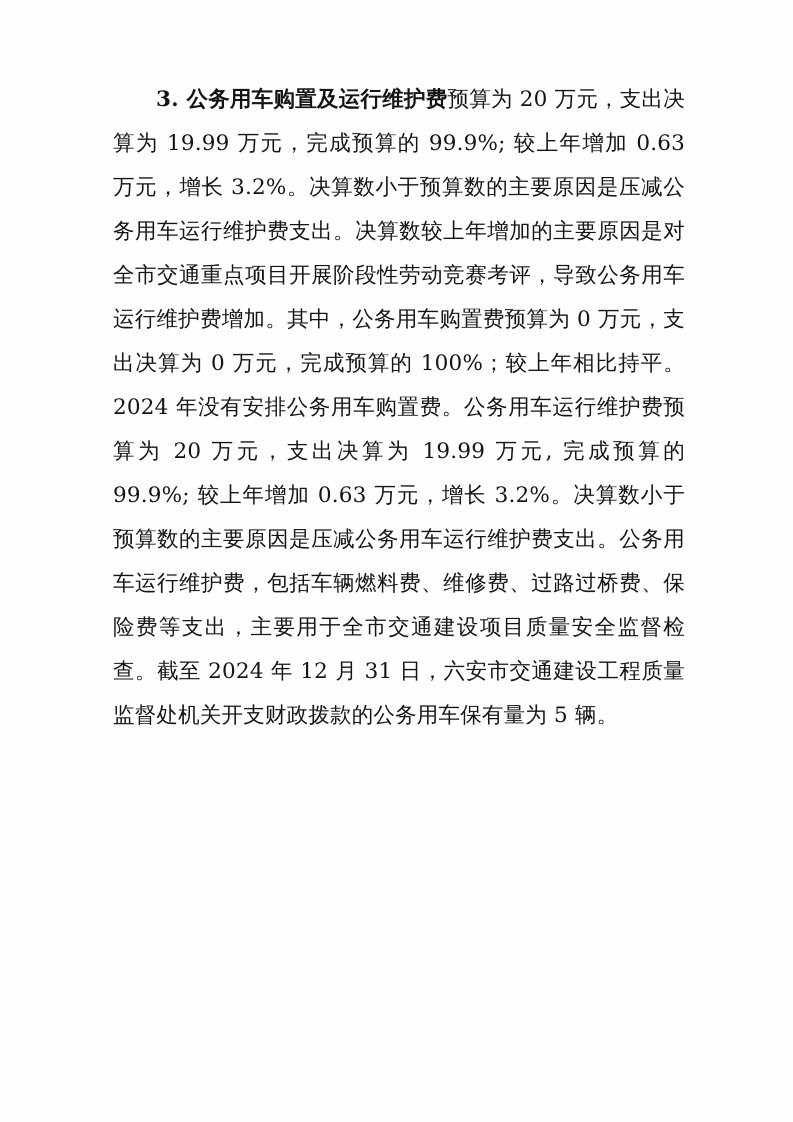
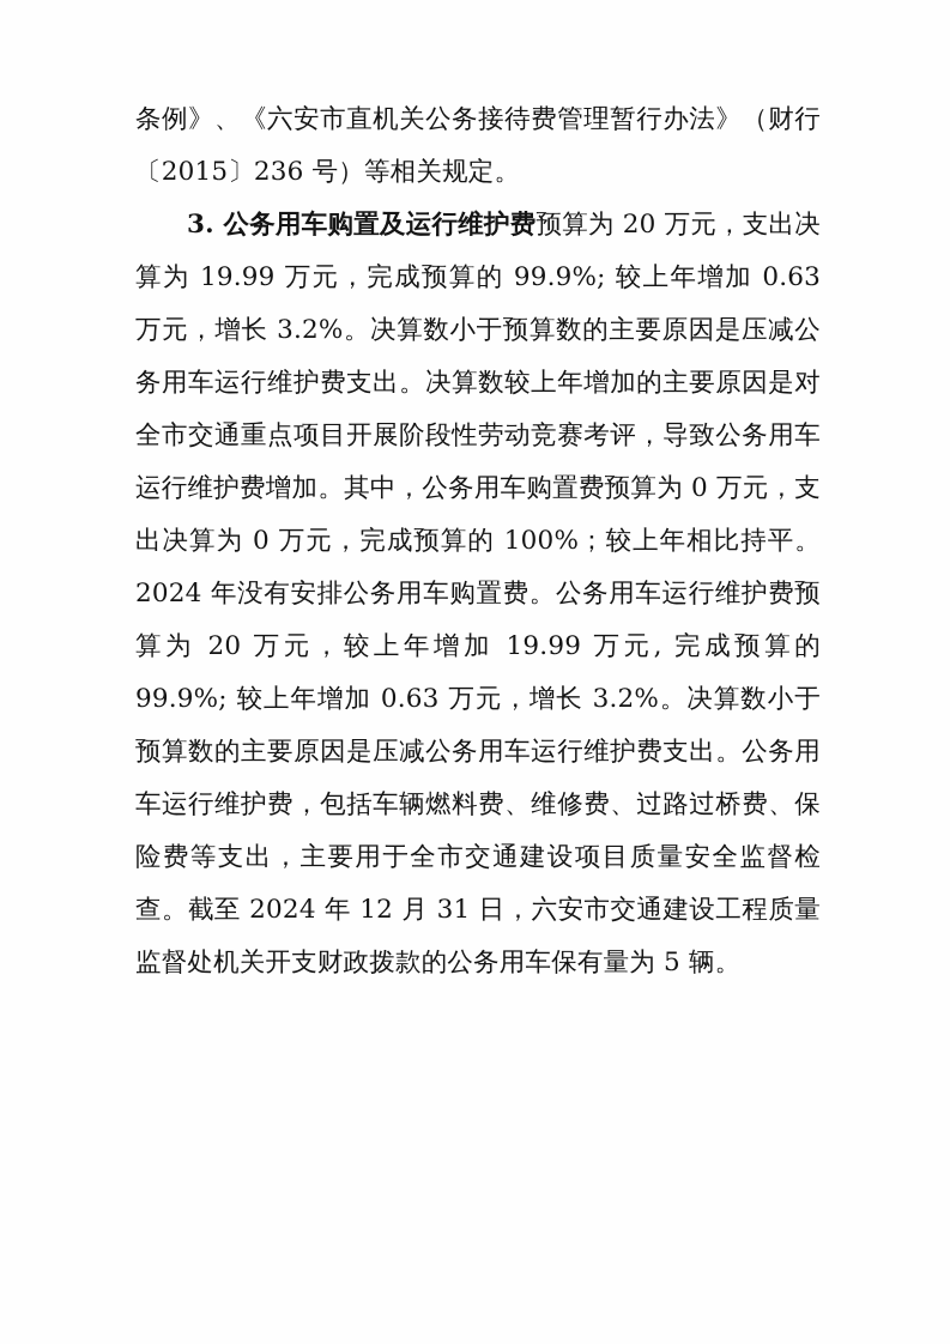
+ 条例》、《六安市直机关公务接待费管理暂行办法》（财行〔2015〕236 号）等相关规定。
- 3. 公务用车购置及运行维护费预算为 20 万元，支出决算为 19.99 万元，完成预算的 99.9%; 较上年增加 0.63 万元，增长 3.2%。决算数小于预算数的主要原因是压减公务用车运行维护费支出。决算数较上年增加的主要原因是对全市交通重点项目开展阶段性劳动竞赛考评，导致公务用车运行维护费增加。其中，公务用车购置费预算为 0 万元，支出决算为 0 万元，完成预算的 100%；较上年相比持平。2024 年没有安排公务用车购置费。公务用车运行维护费预算为 20 万元，支出决算为 19.99 万元, 完成预算的 99.9%; 较上年增加 0.63 万元，增长 3.2%。决算数小于预算数的主要原因是压减公务用车运行维护费支出。公务用车运行维护费，包括车辆燃料费、维修费、过路过桥费、保险费等支出，主要用于全市交通建设项目质量安全监督检查。截至 2024 年 12 月 31 日，六安市交通建设工程质量监督处机关开支财政拨款的公务用车保有量为 5 辆。
+ 3. 公务用车购置及运行维护费预算为 20 万元，支出决算为 19.99 万元，完成预算的 99.9%; 较上年增加 0.63 万元，增长 3.2%。决算数小于预算数的主要原因是压减公务用车运行维护费支出。决算数较上年增加的主要原因是对全市交通重点项目开展阶段性劳动竞赛考评，导致公务用车运行维护费增加。其中，公务用车购置费预算为 0 万元，支出决算为 0 万元，完成预算的 100%；较上年相比持平。2024 年没有安排公务用车购置费。公务用车运行维护费预算为 20 万元，较上年增加 19.99 万元, 完成预算的 99.9%; 较上年增加 0.63 万元，增长 3.2%。决算数小于预算数的主要原因是压减公务用车运行维护费支出。公务用车运行维护费，包括车辆燃料费、维修费、过路过桥费、保险费等支出，主要用于全市交通建设项目质量安全监督检查。截至 2024 年 12 月 31 日，六安市交通建设工程质量监督处机关开支财政拨款的公务用车保有量为 5 辆。
